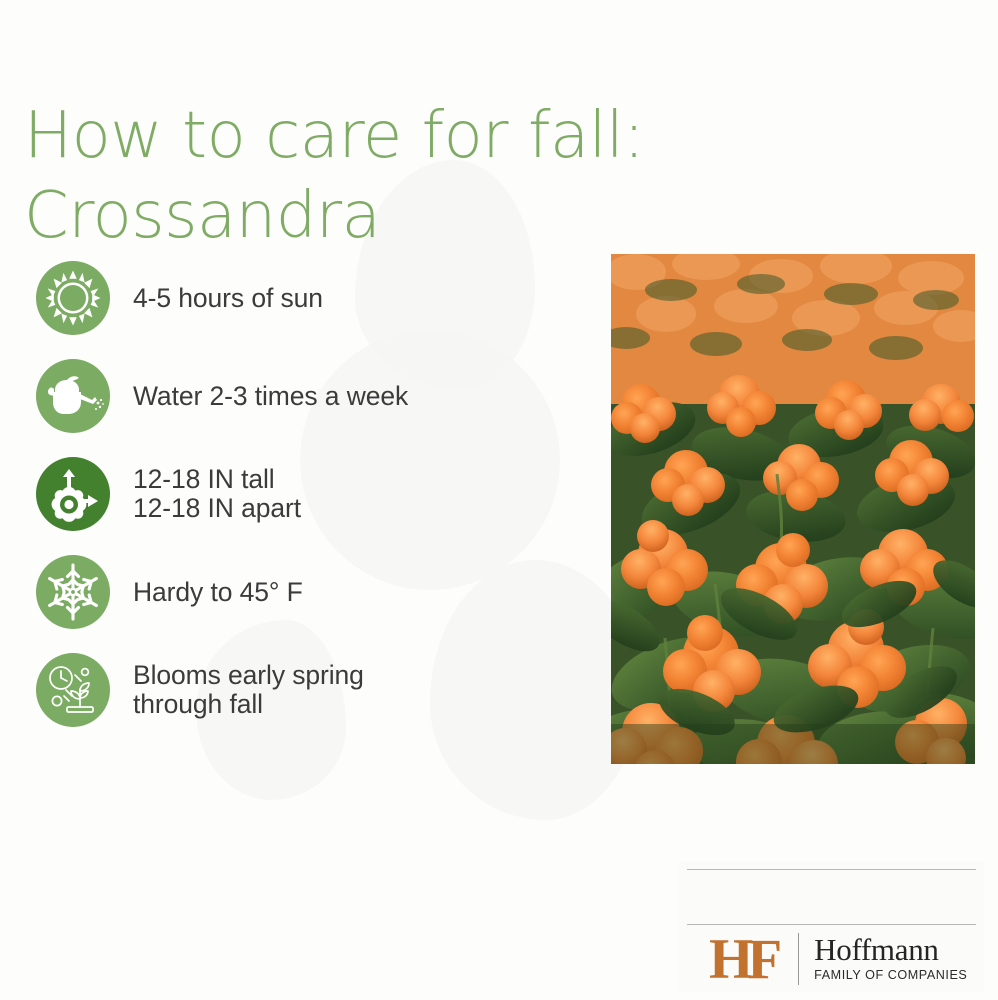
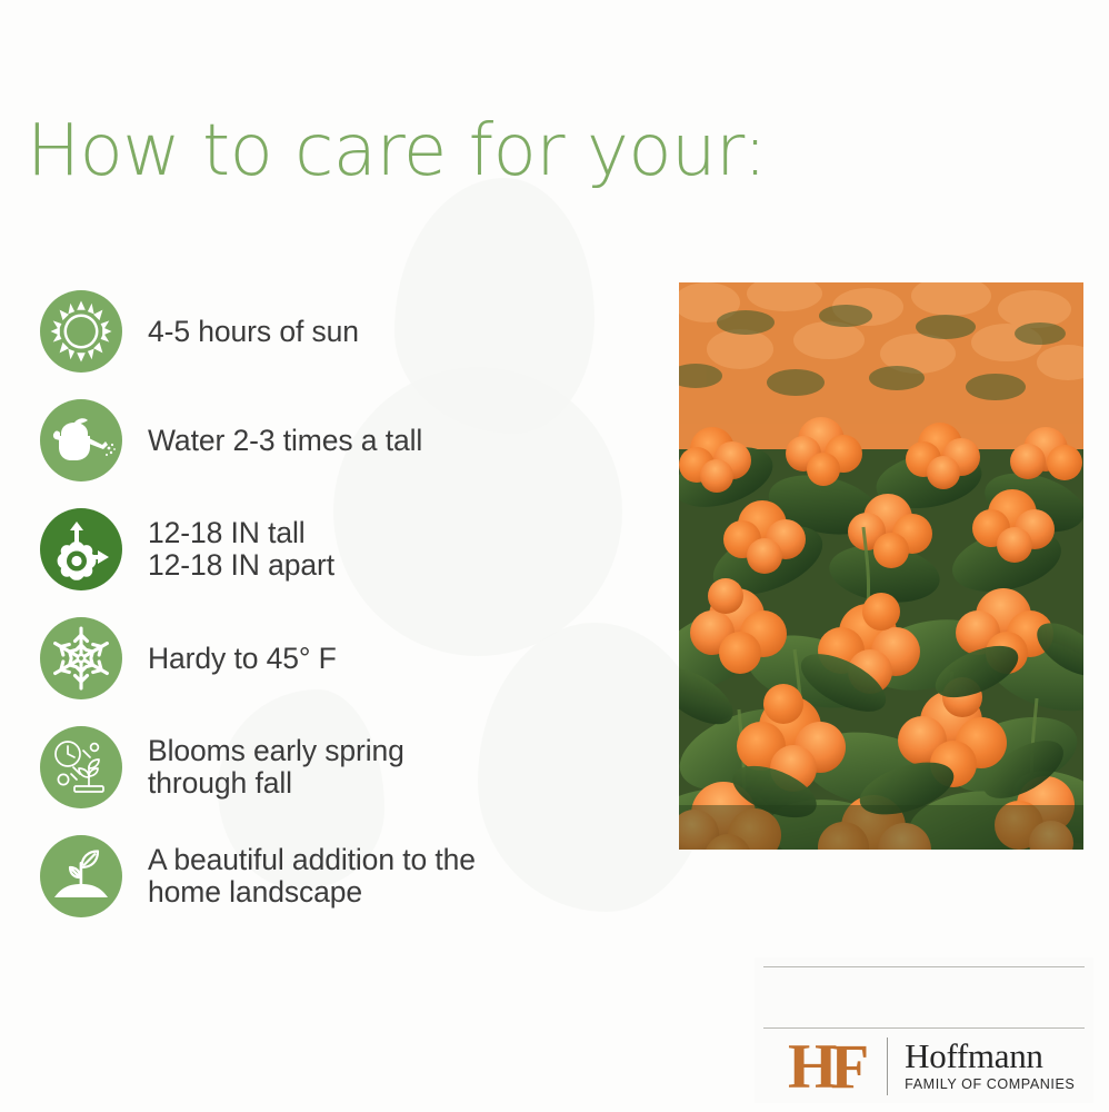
- How to care for fall:
+ How to care for your:
- Crossandra
  4-5 hours of sun
- Water 2-3 times a week
+ Water 2-3 times a tall
  12-18 IN tall
  12-18 IN apart
  Hardy to 45° F
  Blooms early spring
  through fall
+ A beautiful addition to the
+ home landscape
  HF
  Hoffmann FAMILY OF COMPANIES
